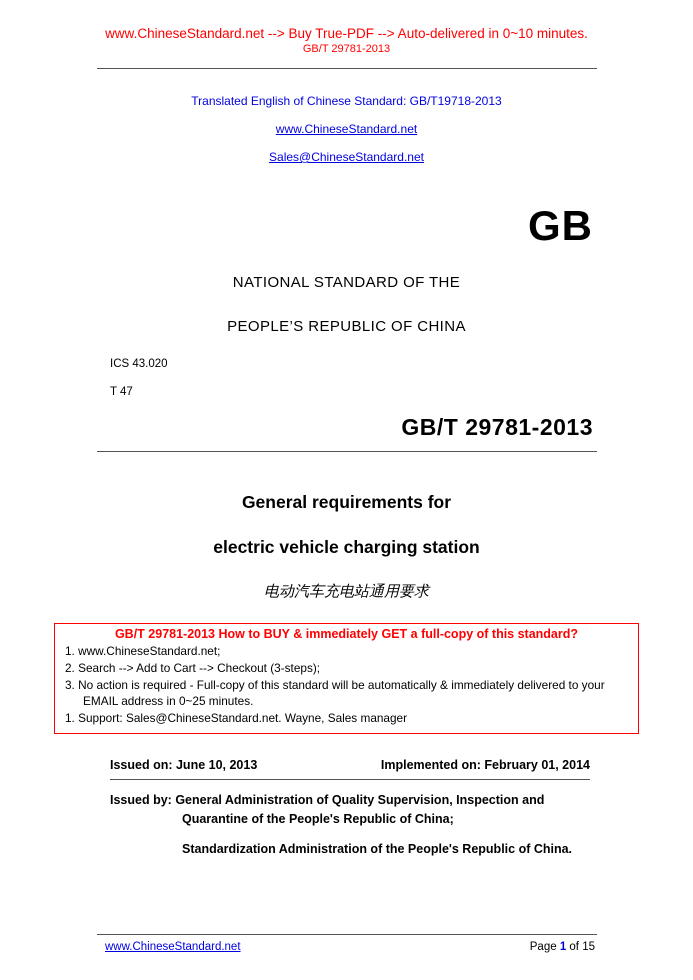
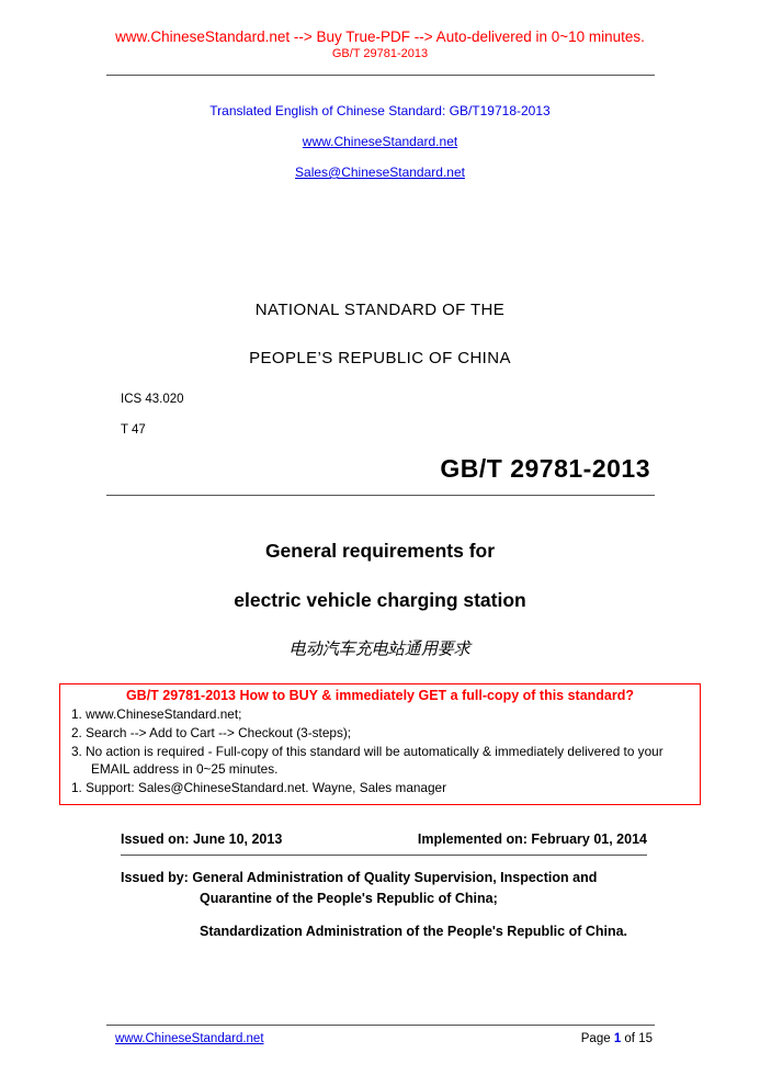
  www.ChineseStandard.net --> Buy True-PDF --> Auto-delivered in 0~10 minutes.
  GB/T 29781-2013
  Translated English of Chinese Standard: GB/T19718-2013
  www.ChineseStandard.net
  Sales@ChineseStandard.net
- GB
  NATIONAL STANDARD OF THE
  PEOPLE’S REPUBLIC OF CHINA
  ICS 43.020
  T 47
  GB/T 29781-2013
  General requirements for
  electric vehicle charging station
  电动汽车充电站通用要求
  GB/T 29781-2013 How to BUY & immediately GET a full-copy of this standard?
  1. www.ChineseStandard.net;
  2. Search --> Add to Cart --> Checkout (3-steps);
  3. No action is required - Full-copy of this standard will be automatically & immediately delivered to your EMAIL address in 0~25 minutes.
  1. Support: Sales@ChineseStandard.net. Wayne, Sales manager
  Issued on: June 10, 2013
  Implemented on: February 01, 2014
  Issued by: General Administration of Quality Supervision, Inspection and Quarantine of the People's Republic of China;
  Standardization Administration of the People's Republic of China.
  www.ChineseStandard.net
  Page 1 of 15
